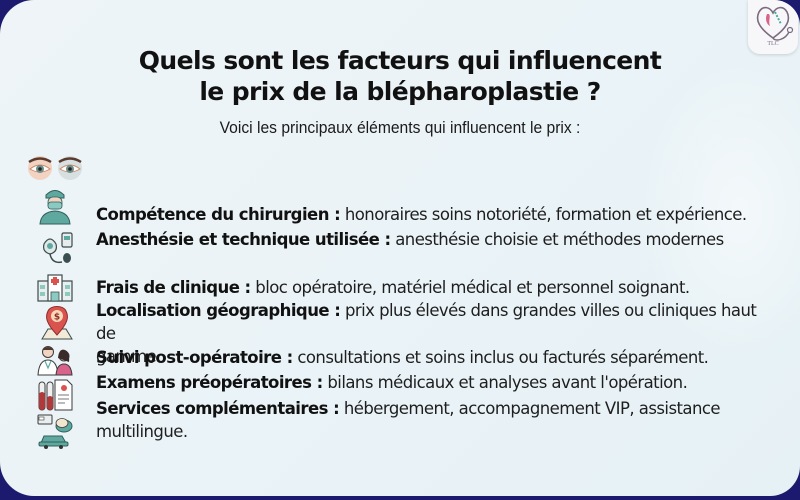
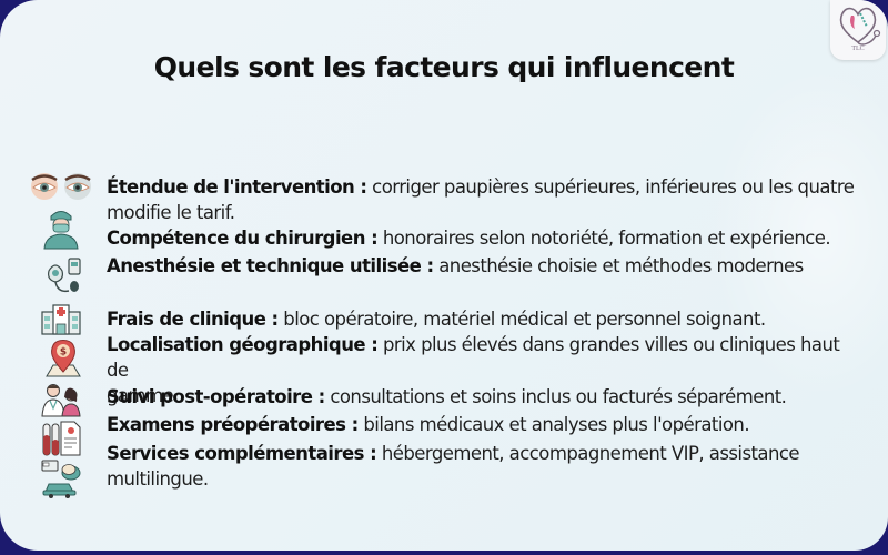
  Quels sont les facteurs qui influencent
- le prix de la blépharoplastie ?
- Voici les principaux éléments qui influencent le prix :
  $
+ Étendue de l'intervention : corriger paupières supérieures, inférieures ou les quatre
+ modifie le tarif.
- Compétence du chirurgien : honoraires soins notoriété, formation et expérience.
+ Compétence du chirurgien : honoraires selon notoriété, formation et expérience.
  Anesthésie et technique utilisée : anesthésie choisie et méthodes modernes
  Frais de clinique : bloc opératoire, matériel médical et personnel soignant.
  Localisation géographique : prix plus élevés dans grandes villes ou cliniques haut de
  gamme.
  Suivi post-opératoire : consultations et soins inclus ou facturés séparément.
- Examens préopératoires : bilans médicaux et analyses avant l'opération.
+ Examens préopératoires : bilans médicaux et analyses plus l'opération.
  Services complémentaires : hébergement, accompagnement VIP, assistance
  multilingue.
